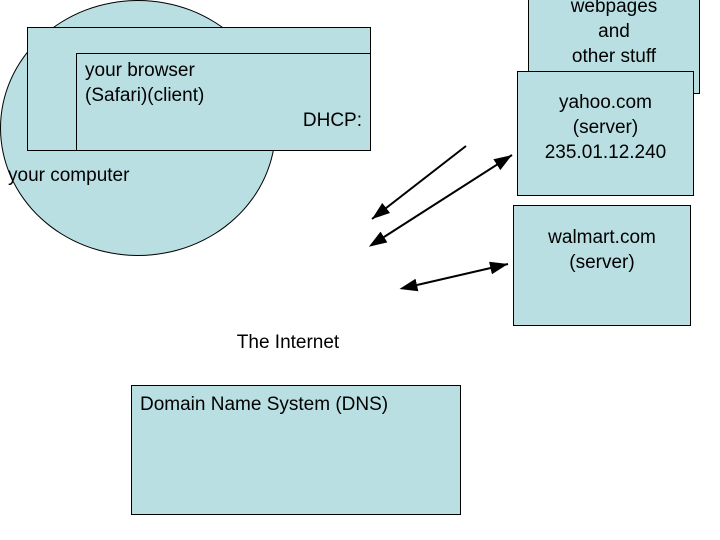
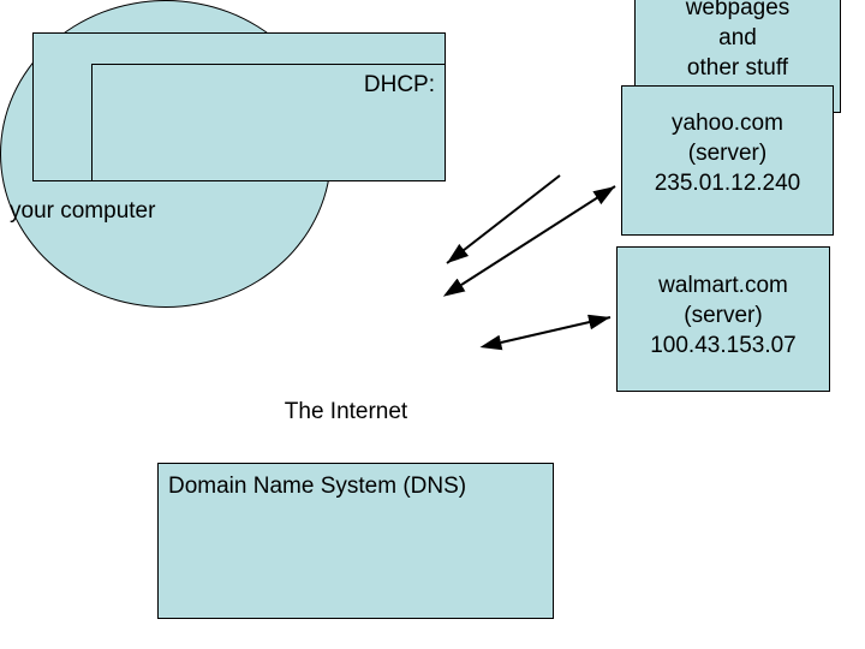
- your browser
- (Safari)(client)
  DHCP:
  your computer
  The Internet
  Domain Name System (DNS)
  webpages
  and
  other stuff
  yahoo.com
  (server)
  235.01.12.240
  walmart.com
  (server)
+ 100.43.153.07
